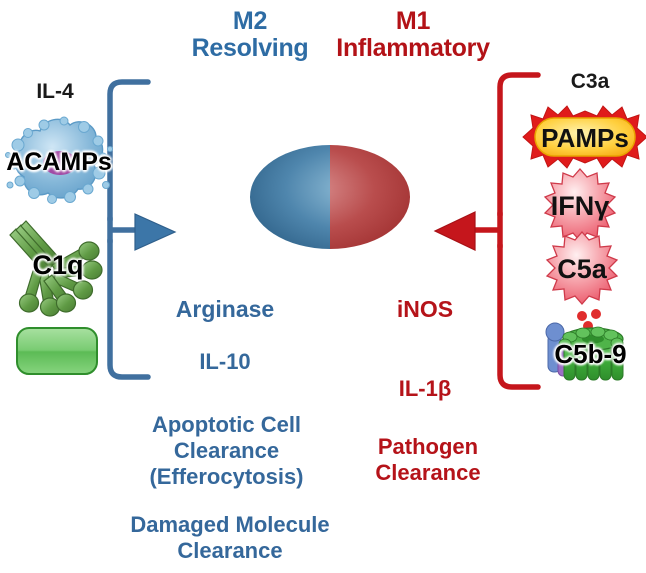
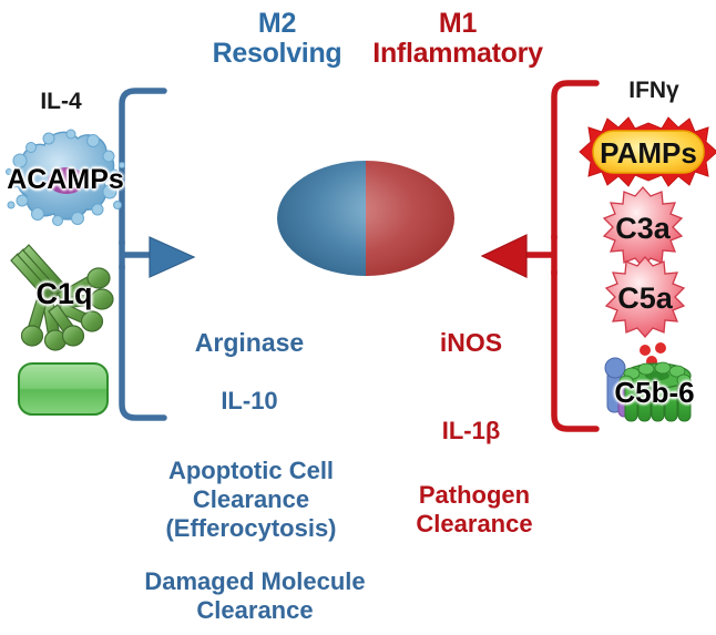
  M2
  Resolving
  M1
  Inflammatory
  IL-4
  ACAMPs
  C1q
- C3a
+ IFNγ
  PAMPs
- IFNγ
+ C3a
  C5a
- C5b-9
+ C5b-6
  Arginase
  IL-10
  Apoptotic Cell
  Clearance
  (Efferocytosis)
  Damaged Molecule
  Clearance
  iNOS
  IL-1β
  Pathogen
  Clearance
